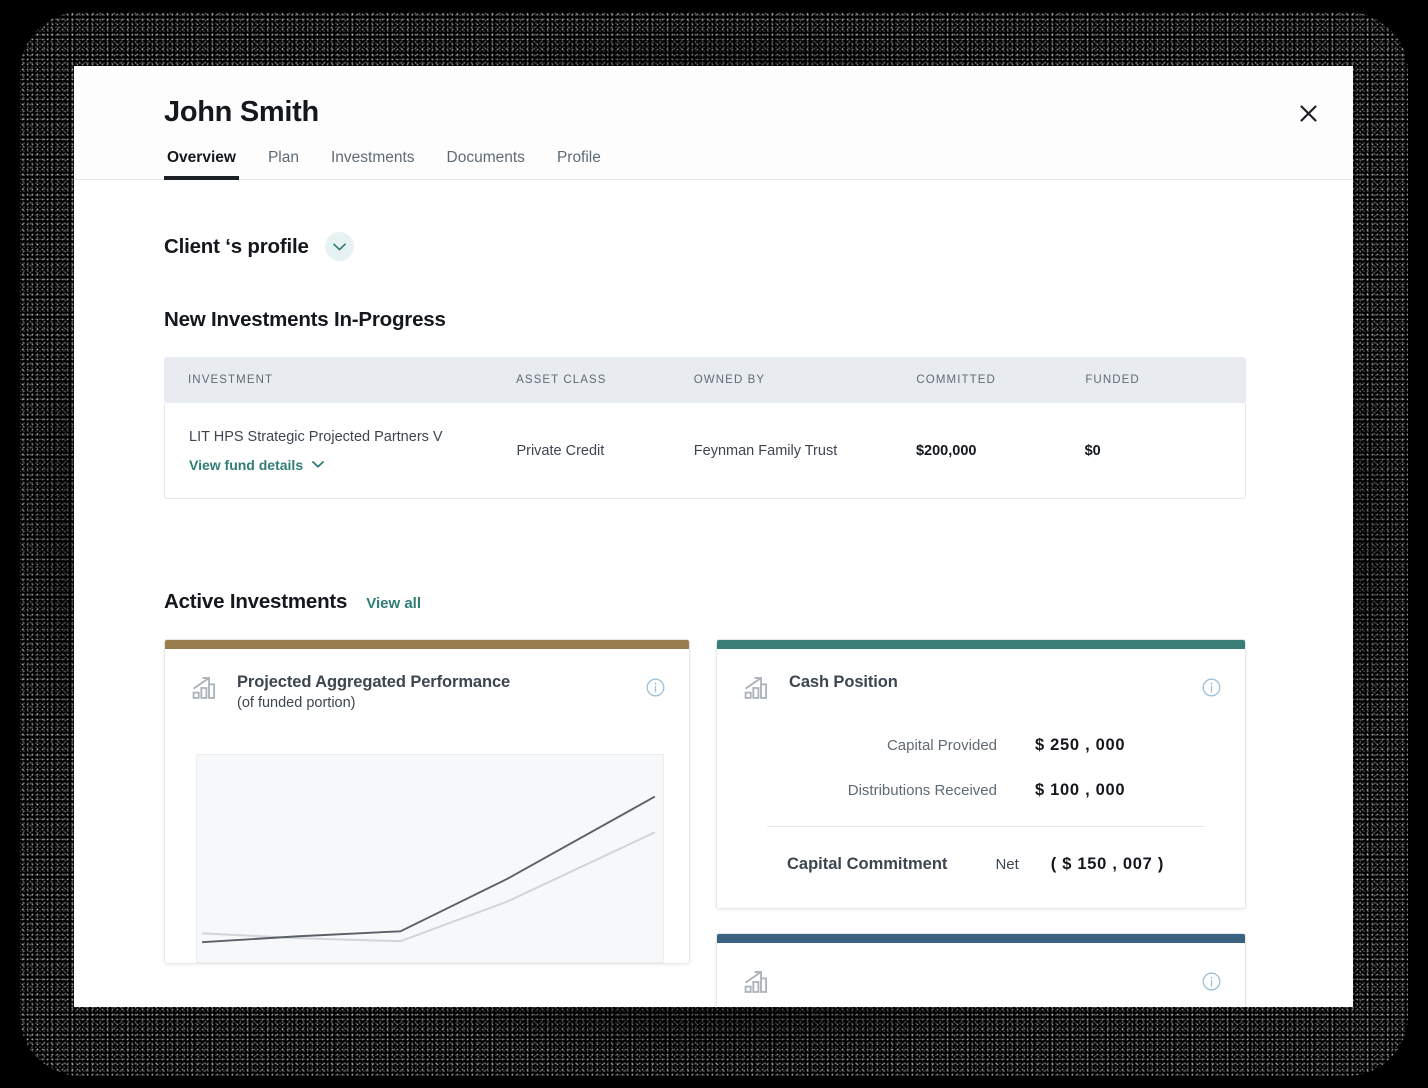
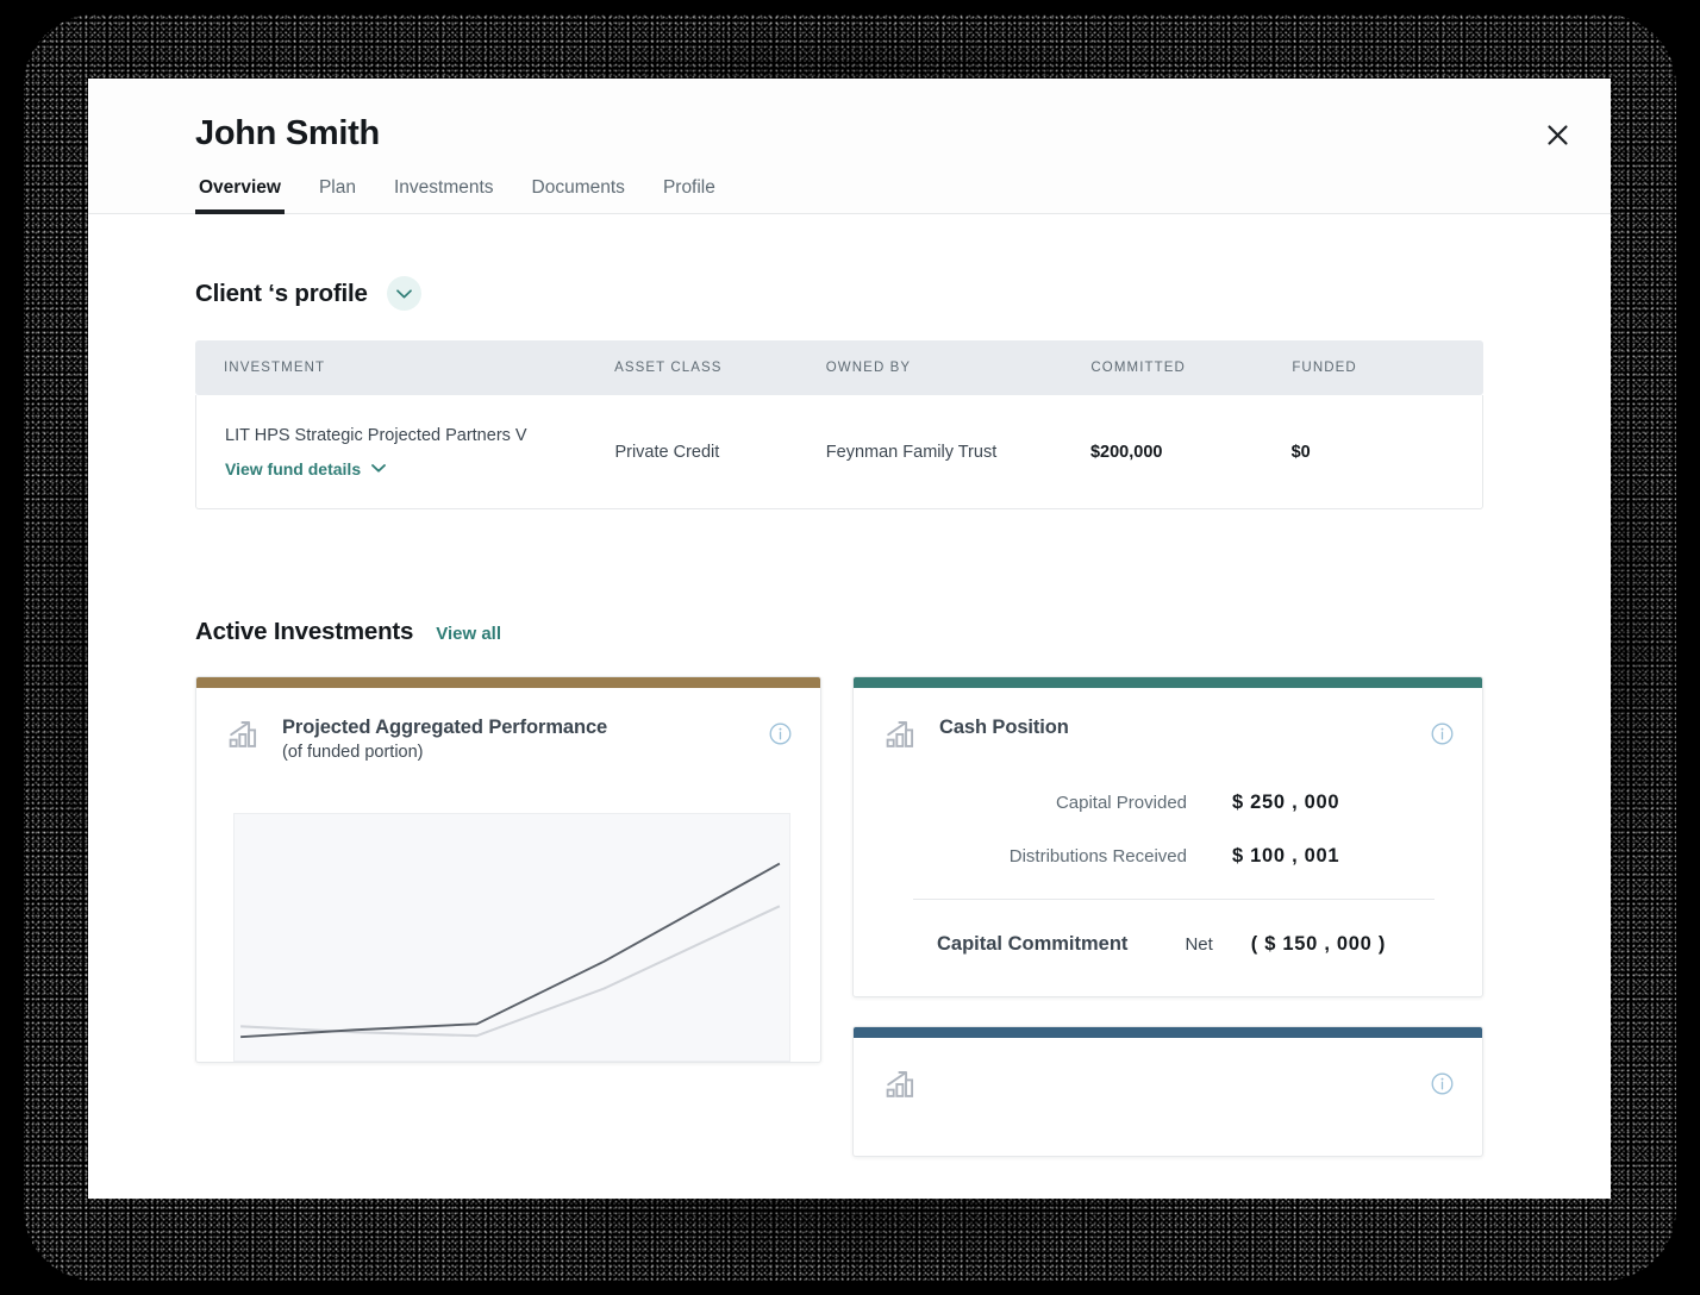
  John Smith
  Overview
  Plan
  Investments
  Documents
  Profile
  Client ‘s profile
- New Investments In-Progress
  INVESTMENT
  ASSET CLASS
  OWNED BY
  COMMITTED
  FUNDED
  LIT HPS Strategic Projected Partners V
  View fund details
  Private Credit
  Feynman Family Trust
  $200,000
  $0
  Active Investments
  View all
  Projected Aggregated Performance
  (of funded portion)
  Cash Position
  Capital Provided
  $ 250 , 000
  Distributions Received
- $ 100 , 000
+ $ 100 , 001
  Capital Commitment
  Net
- ( $ 150 , 007 )
+ ( $ 150 , 000 )
